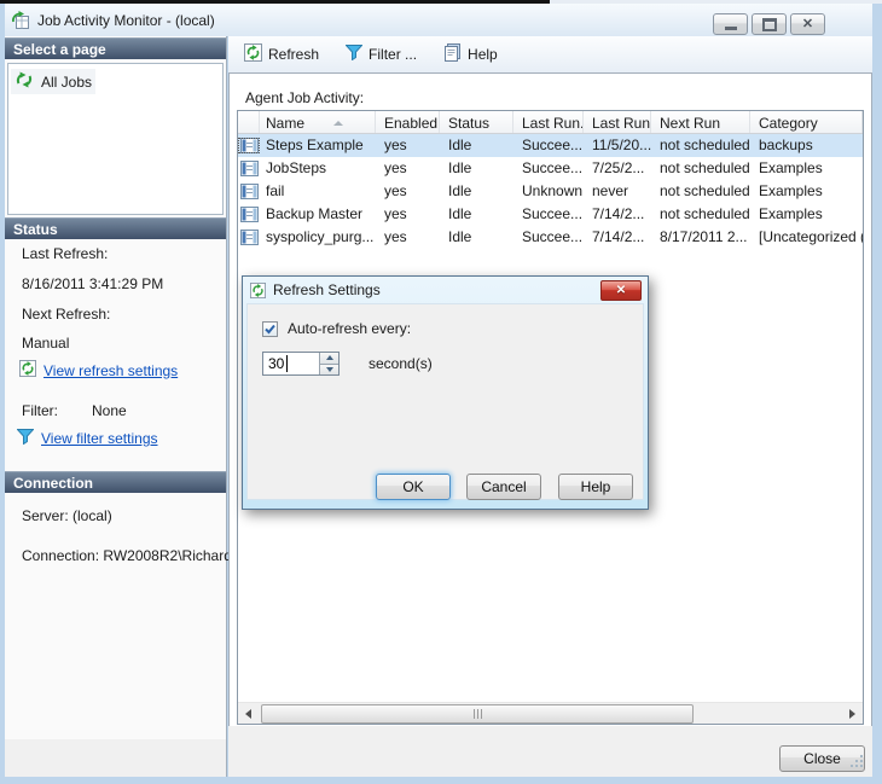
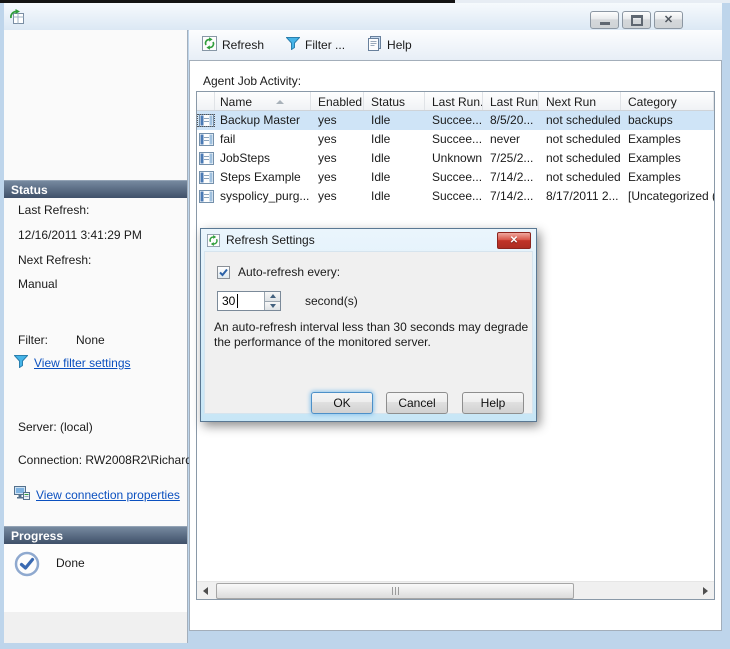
- Job Activity Monitor - (local)
  ✕
- Select a page
- All Jobs
  Status
  Last Refresh:
- 8/16/2011 3:41:29 PM
+ 12/16/2011 3:41:29 PM
  Next Refresh:
  Manual
- View refresh settings
  Filter:
  None
  View filter settings
- Connection
  Server: (local)
  Connection: RW2008R2\Richar
+ View connection properties
+ Progress
+ Done
  Refresh
  Filter ...
  Help
  Agent Job Activity:
  Name
  Enabled
  Status
  Last Run.
  Last Run
  Next Run
  Category
- Steps Example
+ Backup Master
  yes
  Idle
  Succee...
- 11/5/20...
+ 8/5/20...
  not scheduled
  backups
- JobSteps
+ fail
  yes
  Idle
  Succee...
- 7/25/2...
+ never
  not scheduled
  Examples
- fail
+ JobSteps
  yes
  Idle
  Unknown
- never
+ 7/25/2...
  not scheduled
  Examples
- Backup Master
+ Steps Example
  yes
  Idle
  Succee...
  7/14/2...
  not scheduled
  Examples
  syspolicy_purg...
  yes
  Idle
  Succee...
  7/14/2...
  8/17/2011 2...
  [Uncategorized
- Close
  Refresh Settings
  ✕
  Auto-refresh every:
  30
  second(s)
+ An auto-refresh interval less than 30 seconds may degrade the performance of the monitored server.
  OK
  Cancel
  Help
